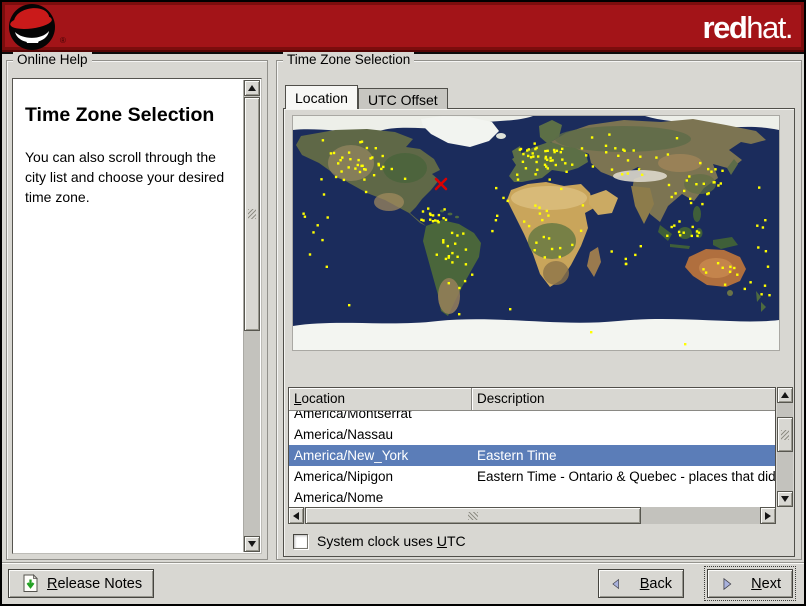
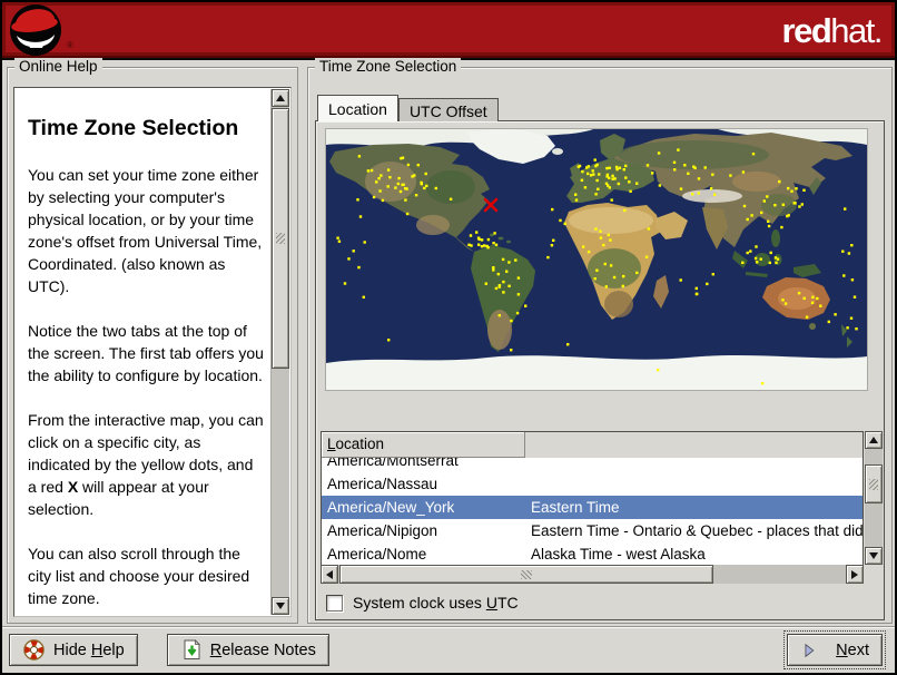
  ®
  redhat.
  Online Help
  Time Zone Selection
+ You can set your time zone either by selecting your computer's physical location, or by your time zone's offset from Universal Time, Coordinated. (also known as UTC).
+ Notice the two tabs at the top of the screen. The first tab offers you the ability to configure by location.
+ From the interactive map, you can click on a specific city, as indicated by the yellow dots, and a red X will appear at your selection.
  You can also scroll through the city list and choose your desired time zone.
  Time Zone Selection
  Location
  UTC Offset
  Location
- Description
  America/Montserrat
  America/Nassau
  America/New_York
  Eastern Time
  America/Nipigon
  Eastern Time - Ontario & Quebec - places that did
  America/Nome
+ Alaska Time - west Alaska
  System clock uses UTC
+ Hide Help
  Release Notes
- Back
  Next
